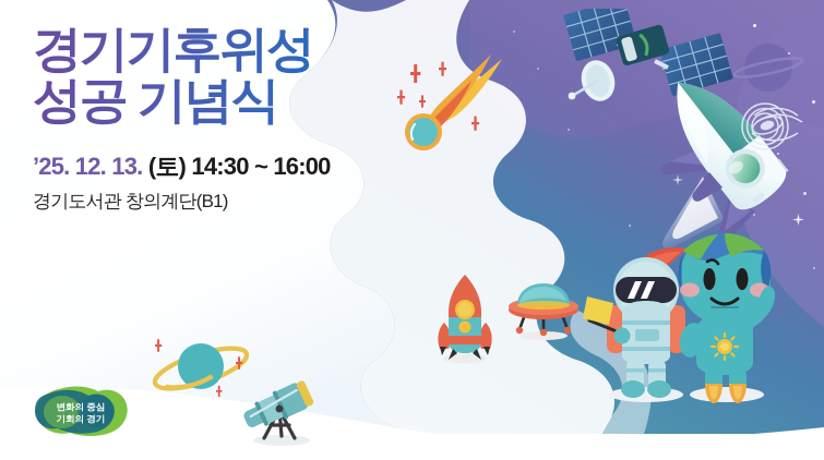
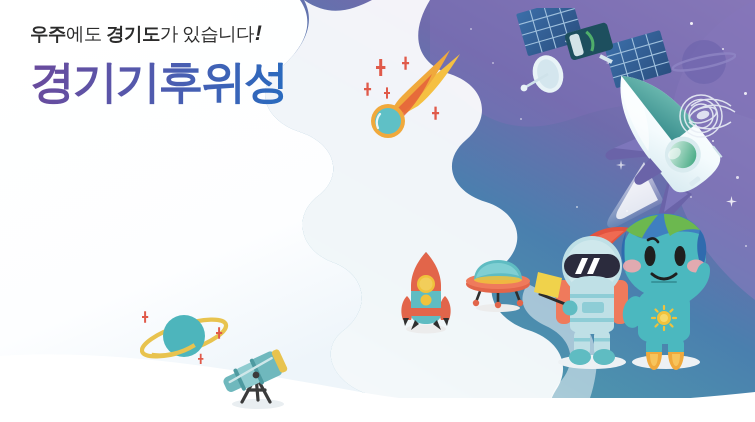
+ 우주에도 경기도가 있습니다!
  경기기후위성
- 성공 기념식
- ’25. 12. 13. (토) 14:30 ~ 16:00
- 경기도서관 창의계단(B1)
- 변화의 중심
- 기회의 경기
